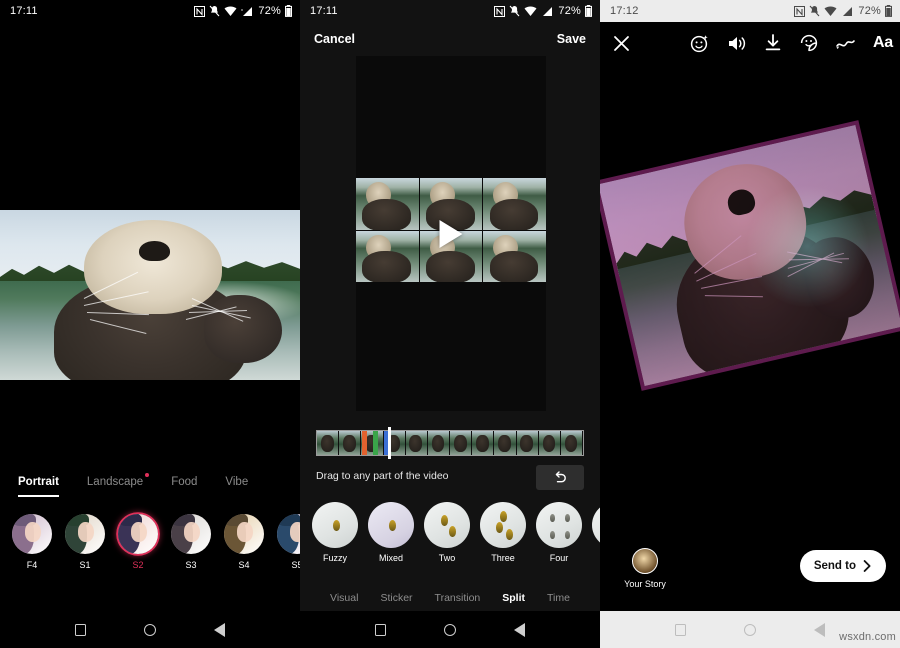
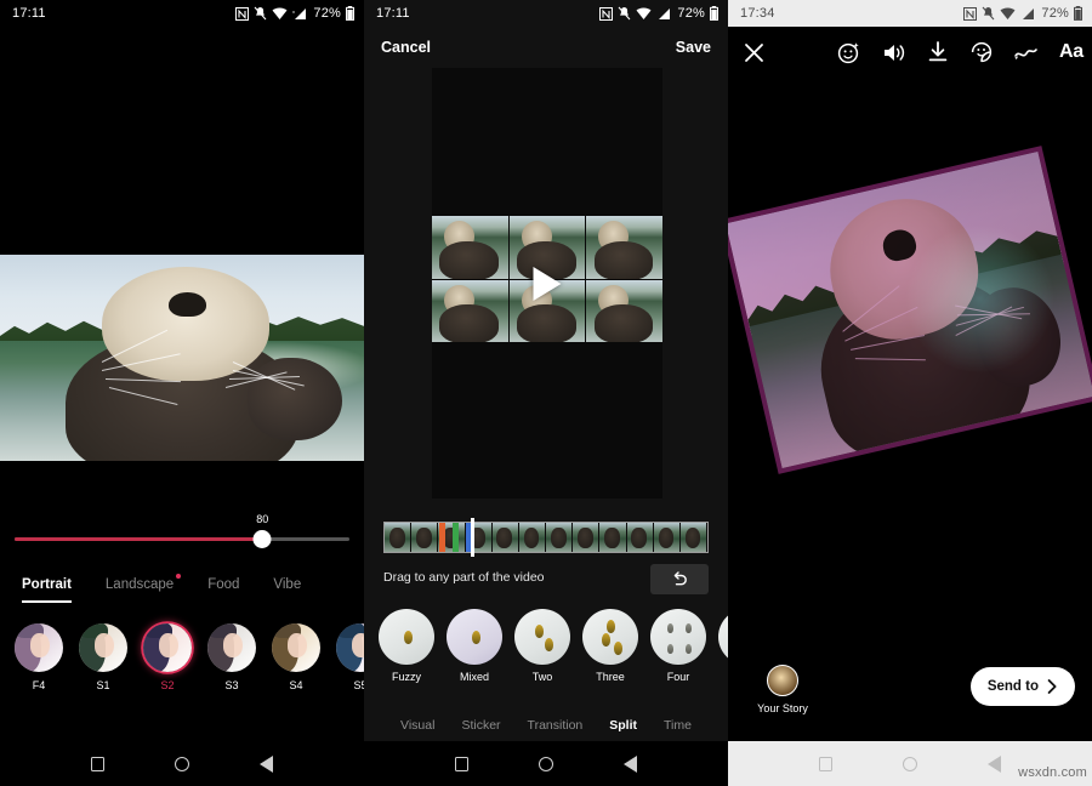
  17:11
  72%
+ 80
  Portrait
  Landscape
  Food
  Vibe
  F4
  S1
  S2
  S3
  S4
  17:11
  72%
  Cancel
  Save
  Drag to any part of the video
  Fuzzy
  Mixed
  Two
  Three
  Four
  Visual
  Sticker
  Transition
  Split
  Time
- 17:12
+ 17:34
  72%
  Aa
  Your Story
  Send to
  wsxdn.com
